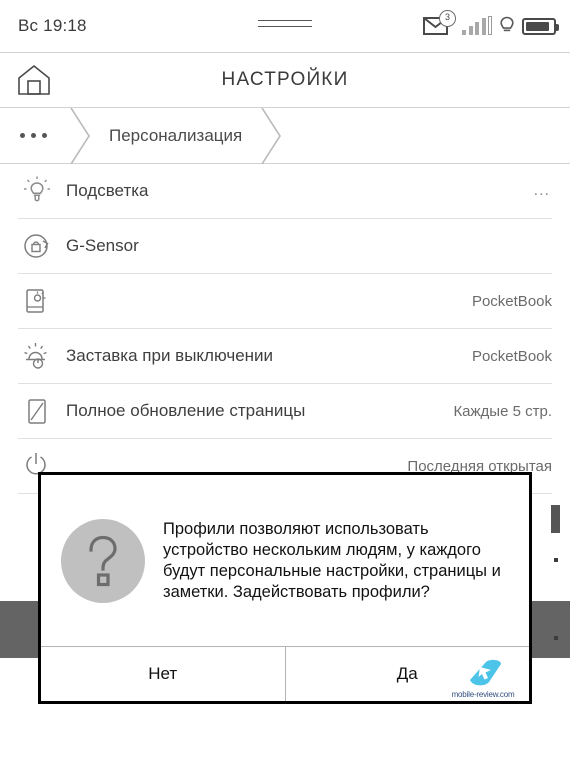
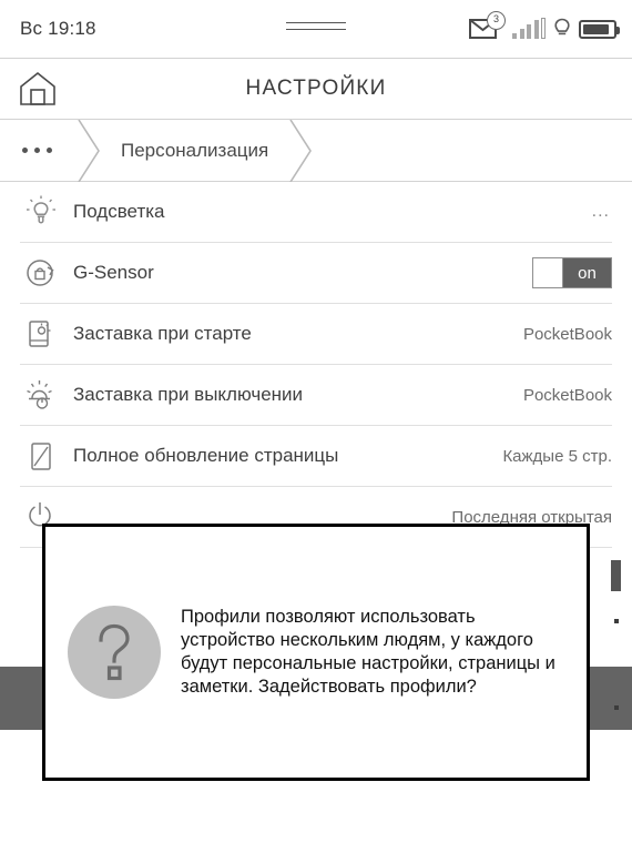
  Вс 19:18
  3
  НАСТРОЙКИ
  Персонализация
  Подсветка
  ...
  G-Sensor
+ on
+ Заставка при старте
  PocketBook
  Заставка при выключении
  PocketBook
  Полное обновление страницы
  Каждые 5 стр.
  Последняя открытая
  Профили позволяют использовать устройство нескольким людям, у каждого будут персональные настройки, страницы и заметки. Задействовать профили?
- Нет
- Да
- mobile-review.com
